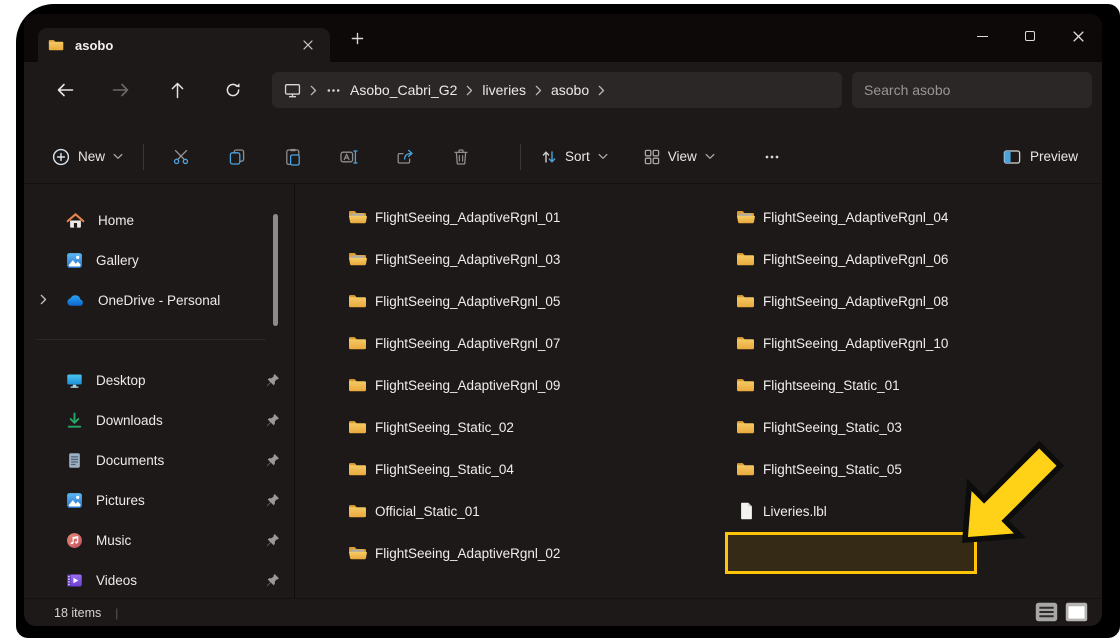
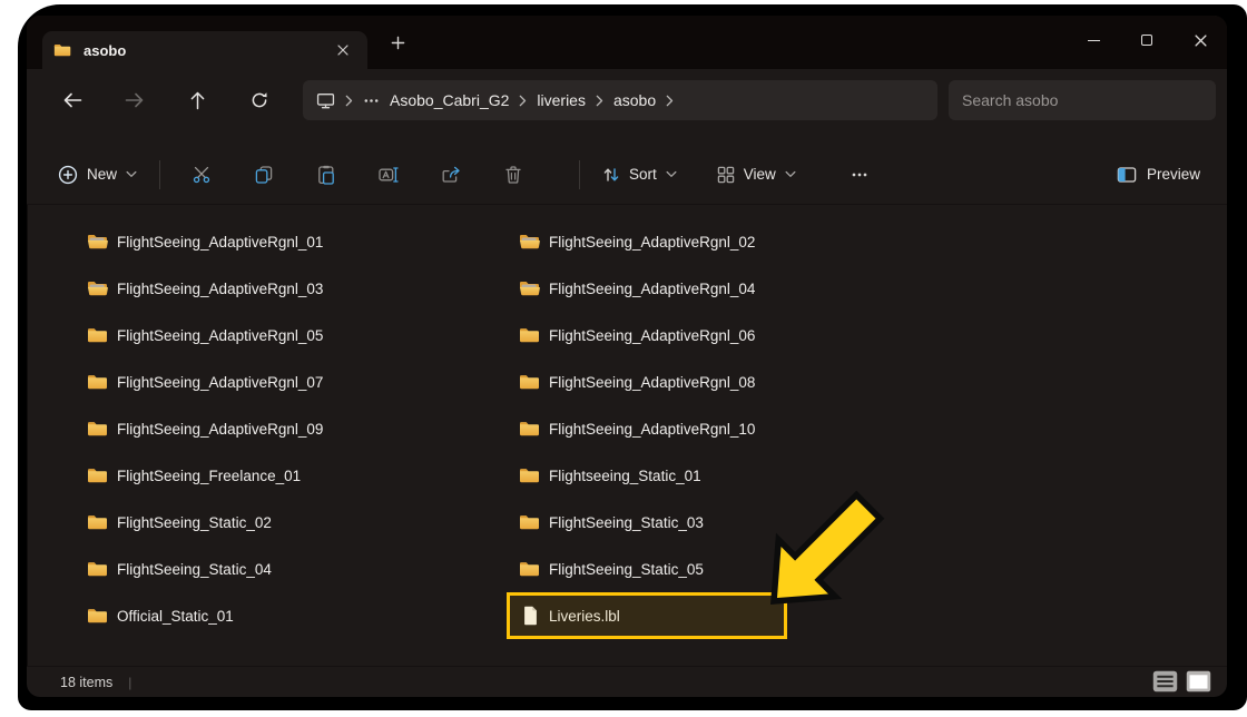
  asobo
  Asobo_Cabri_G2
  liveries
  asobo
  Search asobo
  New
  Sort
  View
  Preview
- Home
- Gallery
- OneDrive - Personal
- Desktop
- Downloads
- Documents
- Pictures
- Music
- Videos
  FlightSeeing_AdaptiveRgnl_01
  FlightSeeing_AdaptiveRgnl_03
  FlightSeeing_AdaptiveRgnl_05
  FlightSeeing_AdaptiveRgnl_07
  FlightSeeing_AdaptiveRgnl_09
+ FlightSeeing_Freelance_01
  FlightSeeing_Static_02
  FlightSeeing_Static_04
  Official_Static_01
  FlightSeeing_AdaptiveRgnl_02
  FlightSeeing_AdaptiveRgnl_04
  FlightSeeing_AdaptiveRgnl_06
  FlightSeeing_AdaptiveRgnl_08
  FlightSeeing_AdaptiveRgnl_10
  Flightseeing_Static_01
  FlightSeeing_Static_03
  FlightSeeing_Static_05
  Liveries.lbl
  18 items
  |
